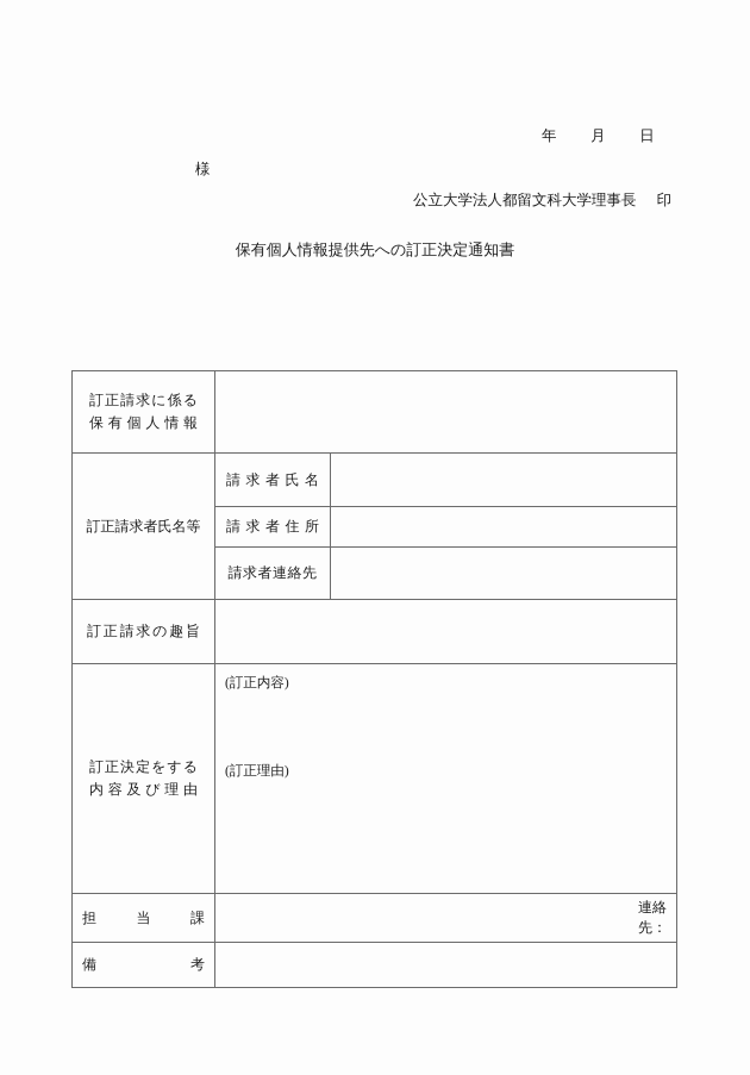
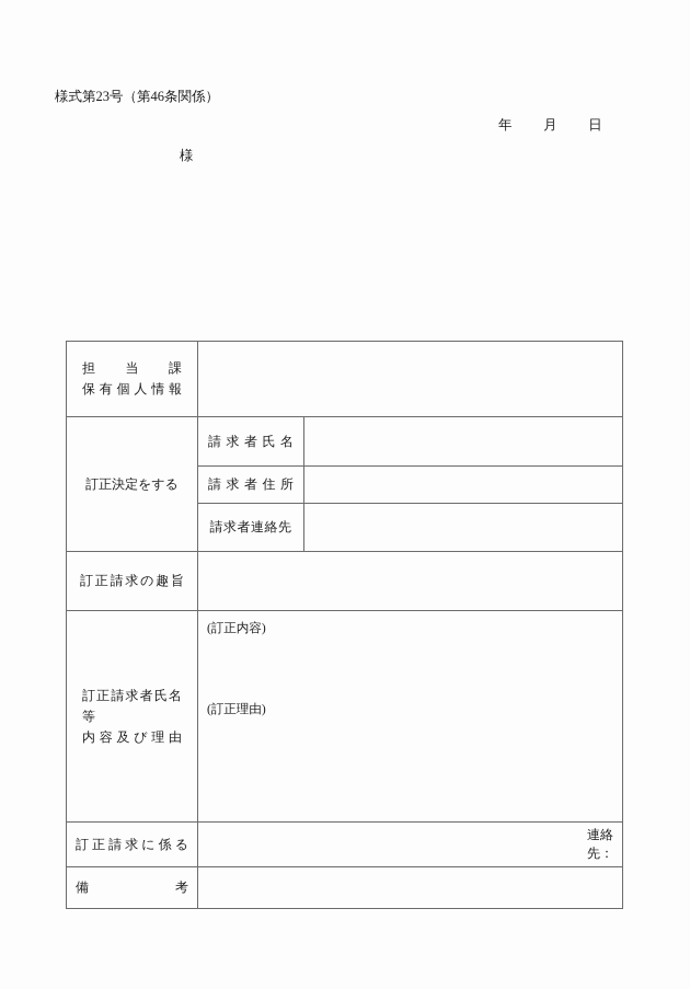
+ 様式第23号（第46条関係）
  年 月 日
  様
- 公立大学法人都留文科大学理事長 印
- 保有個人情報提供先への訂正決定通知書
- 訂正請求に係る 保有個人情報
+ 担当課 保有個人情報
- 訂正請求者氏名等	請求者氏名
+ 訂正決定をする	請求者氏名
  請求者住所
  請求者連絡先
  訂正請求の趣旨
- 訂正決定をする 内容及び理由	(訂正内容) (訂正理由)
+ 訂正請求者氏名等 内容及び理由	(訂正内容) (訂正理由)
- 担当課	連絡先：
+ 訂正請求に係る	連絡先：
  備考
